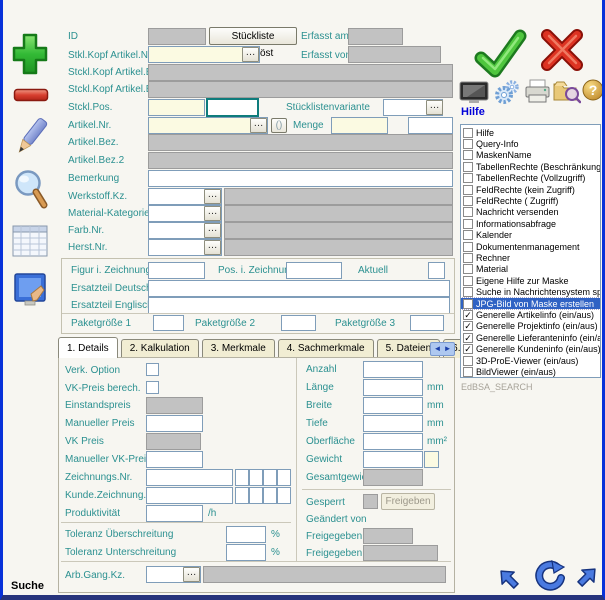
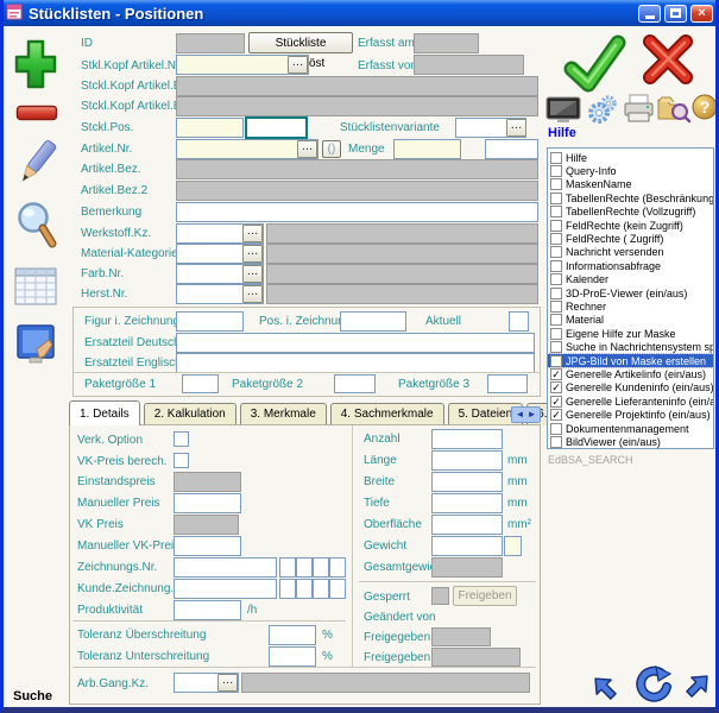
+ Stücklisten - Positionen
+ ×
  ID
  Erfasst am
  Stkl.Kopf Artikel.N
  …
  Erfasst vo
  Stckl.Kopf Artikel.
  Stckl.Kopf Artikel.
  Stckl.Pos.
  Stücklistenvariante
  …
  Artikel.Nr.
  …
  ()
  Menge
  Artikel.Bez.
  Artikel.Bez.2
  Bemerkung
  Werkstoff.Kz.
  …
  Material-Kategorie
  …
  Farb.Nr.
  …
  Herst.Nr.
  …
  Figur i. Zeichnun
  Pos. i. Zeichnu
  Aktuell
  Ersatzteil Deutsc
  Ersatzteil Englisc
  Paketgröße 1
  Paketgröße 2
  Paketgröße 3
  1. Details
  2. Kalkulation
  3. Merkmale
  4. Sachmerkmale
  5. Dateien
  ◄ ►
  Verk. Option
  VK-Preis berech.
  Einstandspreis
  Manueller Preis
  VK Preis
  Manueller VK-Pre
  Zeichnungs.Nr.
  Kunde.Zeichnung.
  Produktivität
  /h
  Toleranz Überschreitung
  %
  Toleranz Unterschreitung
  %
  Arb.Gang.Kz.
  …
  Anzahl
  Länge
  mm
  Breite
  mm
  Tiefe
  mm
  Oberfläche
  mm²
  Gewicht
  Gesamtgewi
  Gesperrt
  Freigeben
  Geändert von
  Freigegeben
  Freigegeben
  ?
  Hilfe
  Hilfe
  Query-Info
  MaskenName
  TabellenRechte (Beschränkung
  TabellenRechte (Vollzugriff)
  FeldRechte (kein Zugriff)
  FeldRechte ( Zugriff)
  Nachricht versenden
  Informationsabfrage
  Kalender
- Dokumentenmanagement
+ 3D-ProE-Viewer (ein/aus)
  Rechner
  Material
  Eigene Hilfe zur Maske
  Suche in Nachrichtensystem sp
  JPG-Bild von Maske erstellen
  ✓
  Generelle Artikelinfo (ein/aus)
  ✓
- Generelle Projektinfo (ein/aus)
+ Generelle Kundeninfo (ein/aus)
  ✓
  Generelle Lieferanteninfo (ein/a
  ✓
- Generelle Kundeninfo (ein/aus)
+ Generelle Projektinfo (ein/aus)
- 3D-ProE-Viewer (ein/aus)
+ Dokumentenmanagement
  BildViewer (ein/aus)
  EdBSA_SEARCH
  Suche
